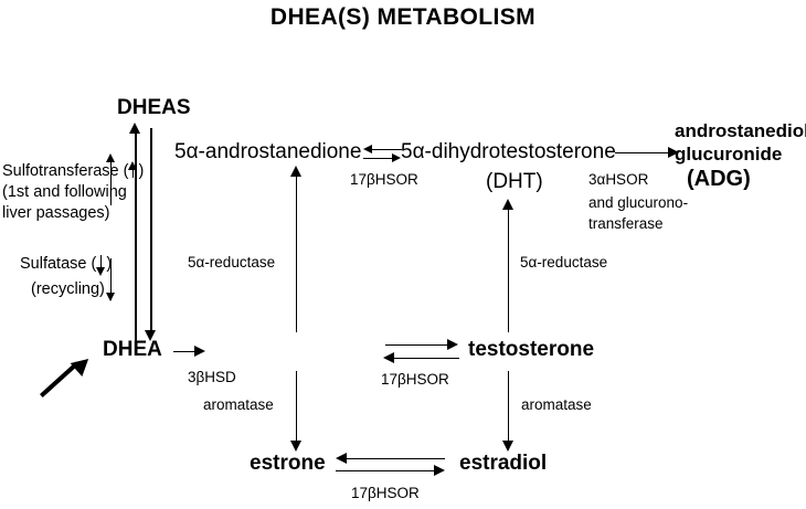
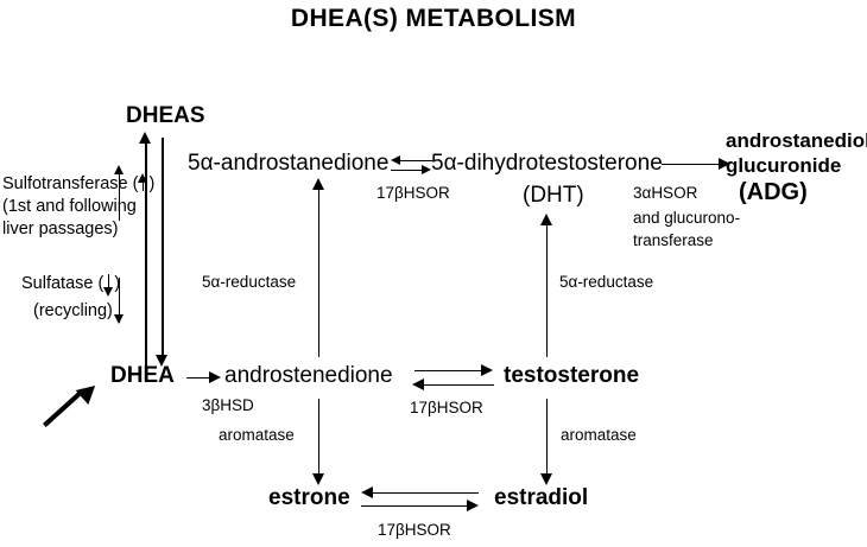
  DHEA(S) METABOLISM
  Sulfotransferase ( )
  (1st and following
  liver passages)
  Sulfatase ( )
  (recycling)
  DHEAS
  DHEA
  5α-androstanedione
  5α-dihydrotestosterone
  (DHT)
  17βHSOR
  androstanedio
  glucuronide
  (ADG)
  3αHSOR
  and glucurono-
  transferase
  5α-reductase
  5α-reductase
+ androstenedione
  3βHSD
  testosterone
  17βHSOR
  aromatase
  aromatase
  estrone
  estradiol
  17βHSOR
